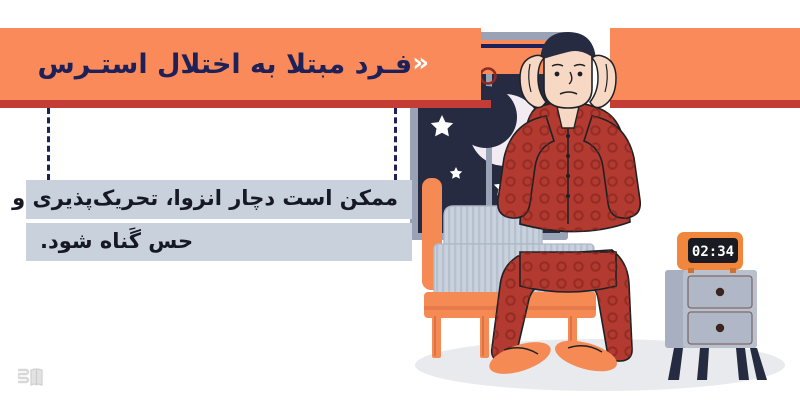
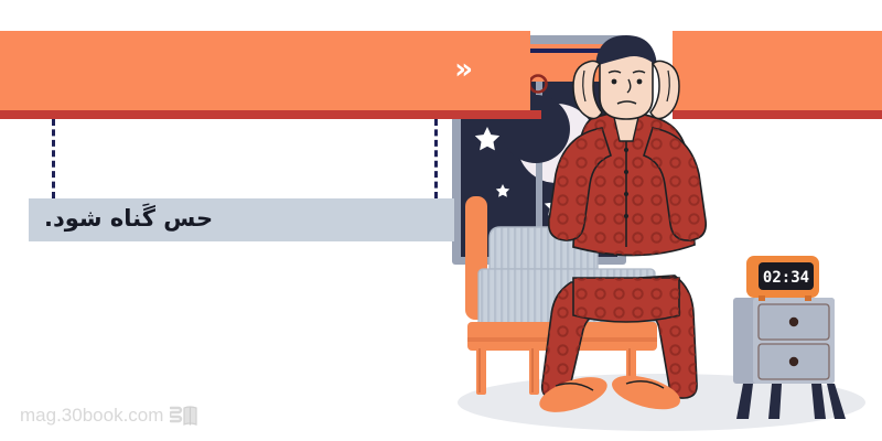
  02:34
  «
- فـرد مبتلا به اختلال استـرس
- ممکن است دچار انزوا، تحریک‌پذیری و
  حس گَناه شود.
+ mag.30book.com
